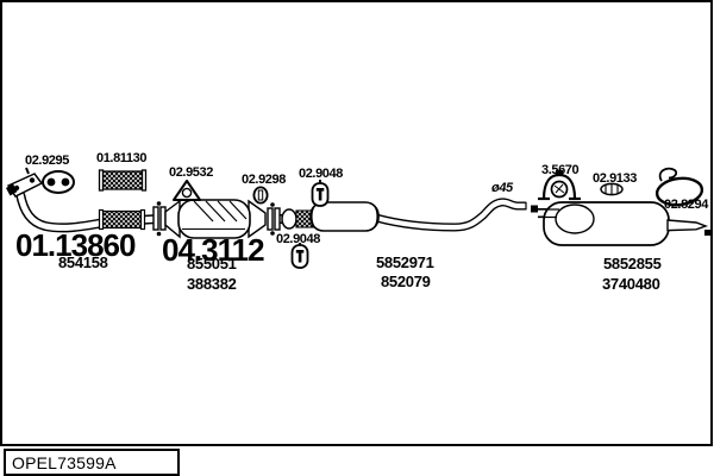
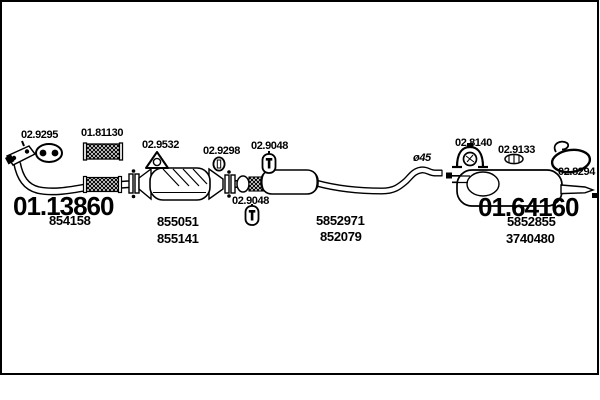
  02.9295
  01.81130
  02.9532
  02.9298
  02.9048
  02.9048
  ø45
- 3.5670
+ 02.8140
  02.9133
  02.8294
  01.13860
  854158
- 04.3112
  855051
- 388382
+ 855141
  5852971
  852079
+ 01.64160
  5852855
  3740480
- OPEL73599A
